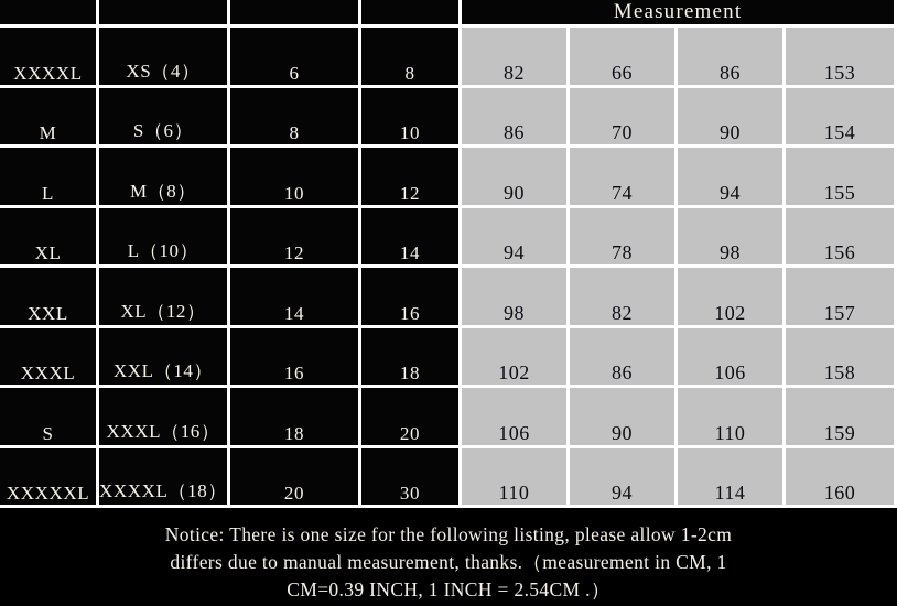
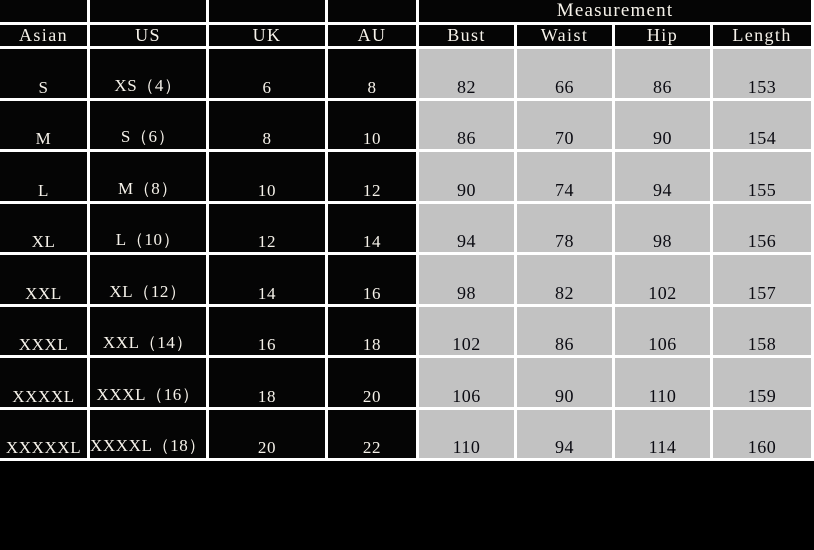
  				Measurement
+ Asian	US	UK	AU	Bust	Waist	Hip	Length
- XXXXL	XS（4）	6	8	82	66	86	153
+ S	XS（4）	6	8	82	66	86	153
  M	S（6）	8	10	86	70	90	154
  L	M（8）	10	12	90	74	94	155
  XL	L（10）	12	14	94	78	98	156
  XXL	XL（12）	14	16	98	82	102	157
  XXXL	XXL（14）	16	18	102	86	106	158
- S	XXXL（16）	18	20	106	90	110	159
+ XXXXL	XXXL（16）	18	20	106	90	110	159
- XXXXXL	XXXXL（18）	20	30	110	94	114	160
+ XXXXXL	XXXXL（18）	20	22	110	94	114	160
- Notice: There is one size for the following listing, please allow 1-2cm
- differs due to manual measurement, thanks.（measurement in CM, 1
- CM=0.39 INCH, 1 INCH = 2.54CM .）
